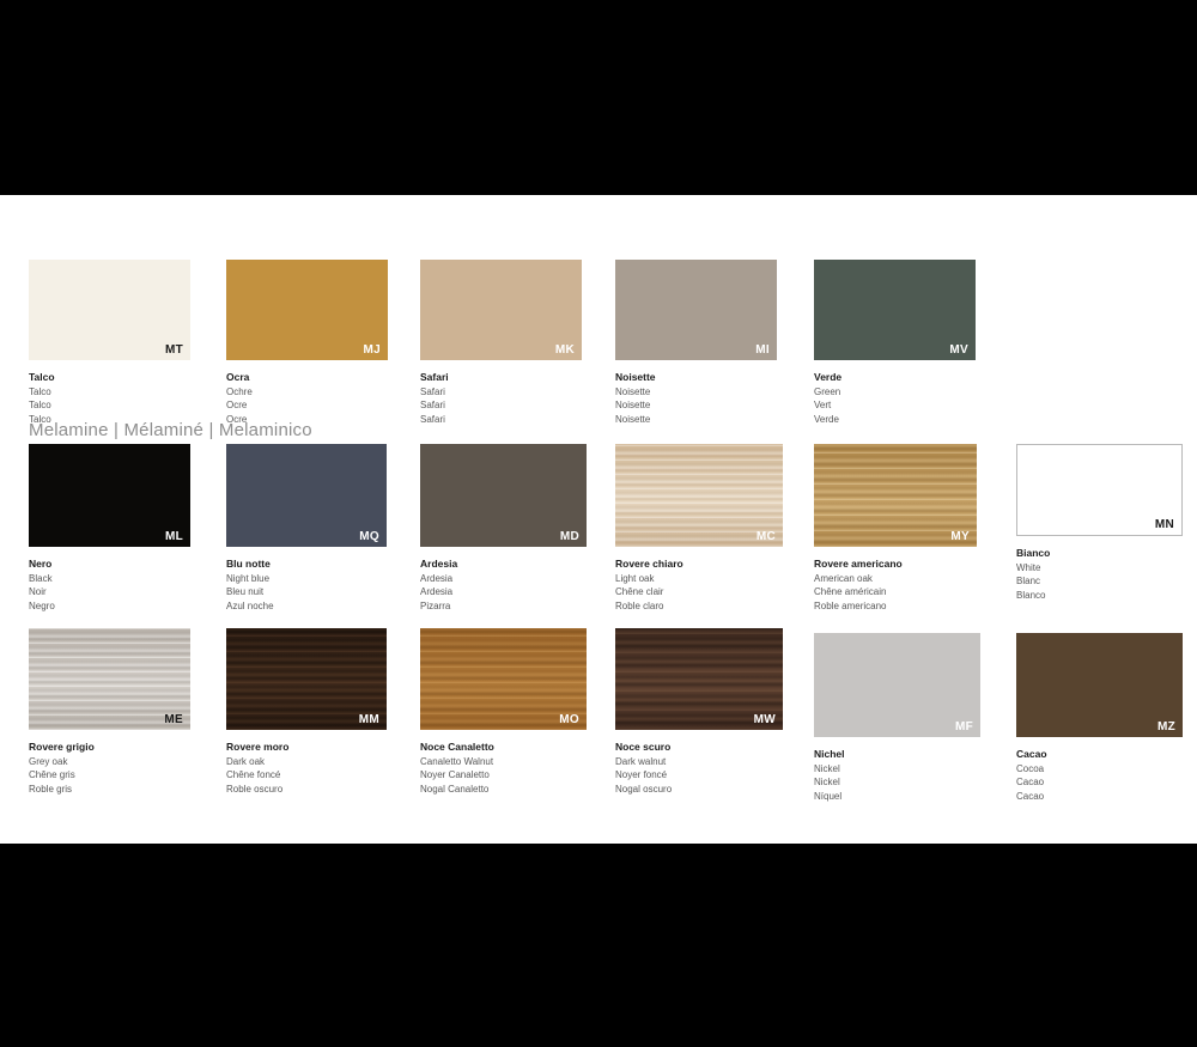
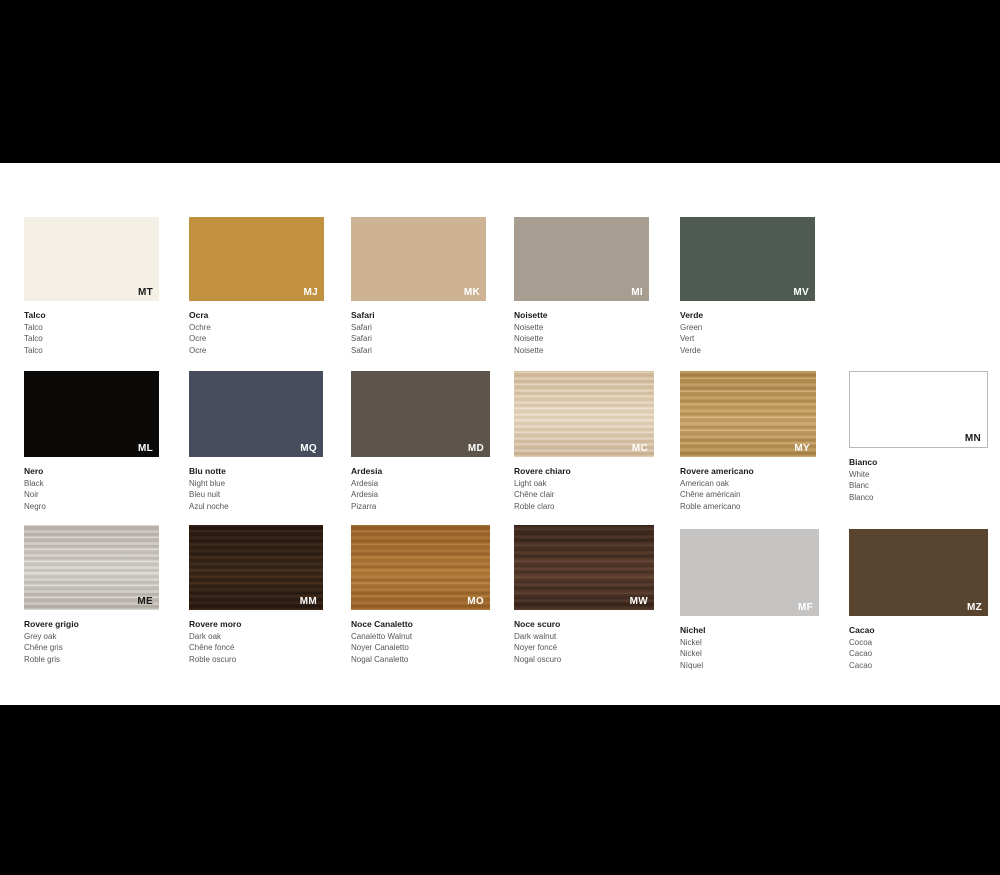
- Melamine | Mélaminé | Melaminico
  MT
  Talco
  Talco
  Talco
  Talco
  MJ
  Ocra
  Ochre
  Ocre
  Ocre
  MK
  Safari
  Safari
  Safari
  Safari
  MI
  Noisette
  Noisette
  Noisette
  Noisette
  MV
  Verde
  Green
  Vert
  Verde
  ML
  Nero
  Black
  Noir
  Negro
  MQ
  Blu notte
  Night blue
  Bleu nuit
  Azul noche
  MD
  Ardesia
  Ardesia
  Ardesia
  Pizarra
  MC
  Rovere chiaro
  Light oak
  Chêne clair
  Roble claro
  MY
  Rovere americano
  American oak
  Chêne américain
  Roble americano
  MN
  Bianco
  White
  Blanc
  Blanco
  ME
  Rovere grigio
  Grey oak
  Chêne gris
  Roble gris
  MM
  Rovere moro
  Dark oak
  Chêne foncé
  Roble oscuro
  MO
  Noce Canaletto
  Canaletto Walnut
  Noyer Canaletto
  Nogal Canaletto
  MW
  Noce scuro
  Dark walnut
  Noyer foncé
  Nogal oscuro
  MF
  Nichel
  Nickel
  Nickel
  Níquel
  MZ
  Cacao
  Cocoa
  Cacao
  Cacao
